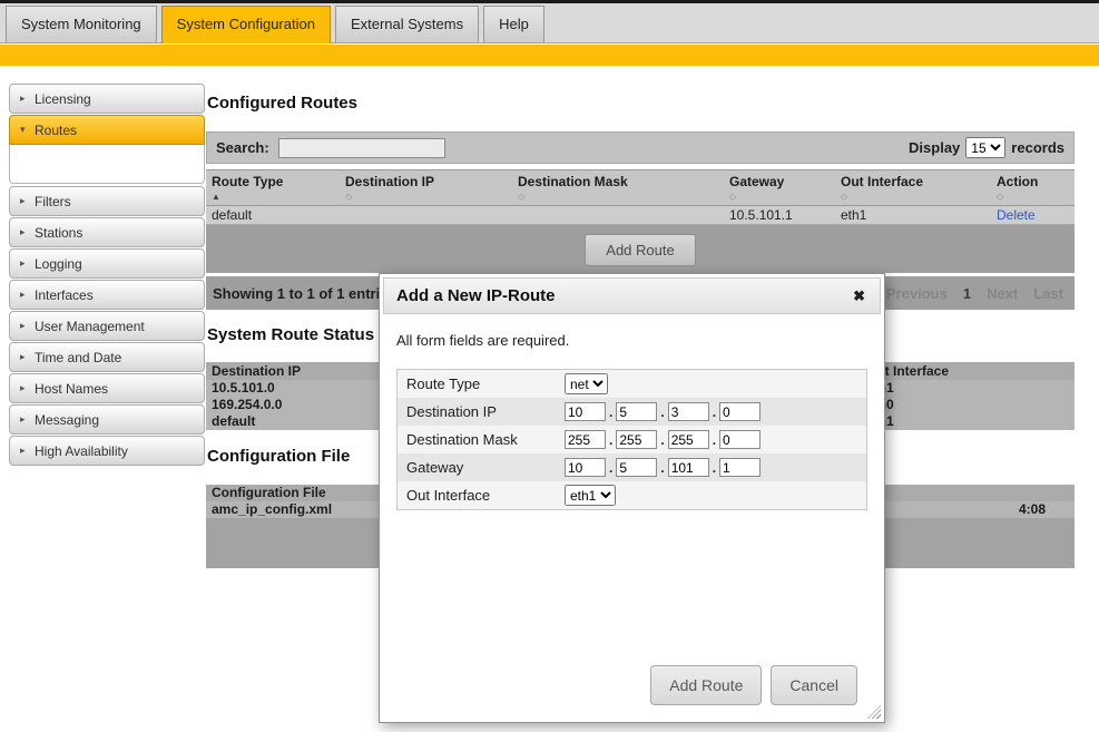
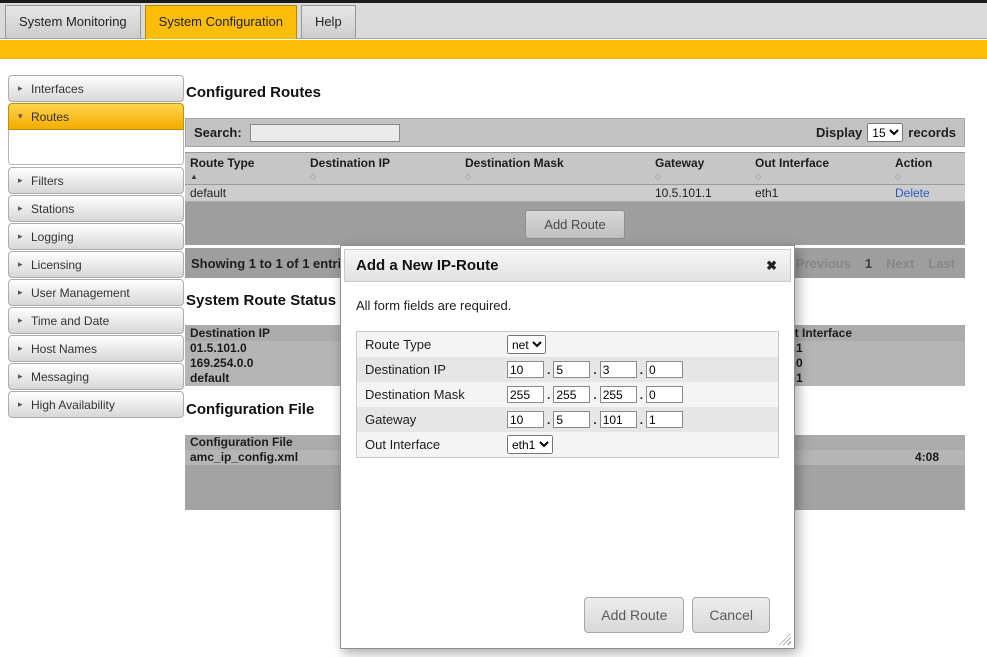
  System Monitoring
  System Configuration
- External Systems
  Help
  ▸
- Licensing
+ Interfaces
  ▾
  Routes
  ▸
  Filters
  ▸
  Stations
  ▸
  Logging
  ▸
- Interfaces
+ Licensing
  ▸
  User Management
  ▸
  Time and Date
  ▸
  Host Names
  ▸
  Messaging
  ▸
  High Availability
  Configured Routes
  Search:
  Display
  15
  records
  Route Type
  ▲
  Destination IP
  ◇
  Destination Mask
  ◇
  Gateway
  ◇
  Out Interface
  ◇
  Action
  ◇
  default
  10.5.101.1
  eth1
  Delete
  Add Route
  Showing 1 to 1 of 1 entr
  Previous
  1
  Next
  Last
  System Route Status
  Destination IP
  t Interface
- 10.5.101.0
+ 01.5.101.0
  169.254.0.0
  default
  Configuration File
  Configuration File
  amc_ip_config.xml
  4:08
  Add a New IP-Route
  ✖
  All form fields are required.
  Route Type
  net
  Destination IP
  10
  .
  5
  .
  3
  .
  0
  Destination Mask
  255
  .
  255
  .
  255
  .
  0
  Gateway
  10
  .
  5
  .
  101
  .
  1
  Out Interface
  eth1
  Add Route
  Cancel
